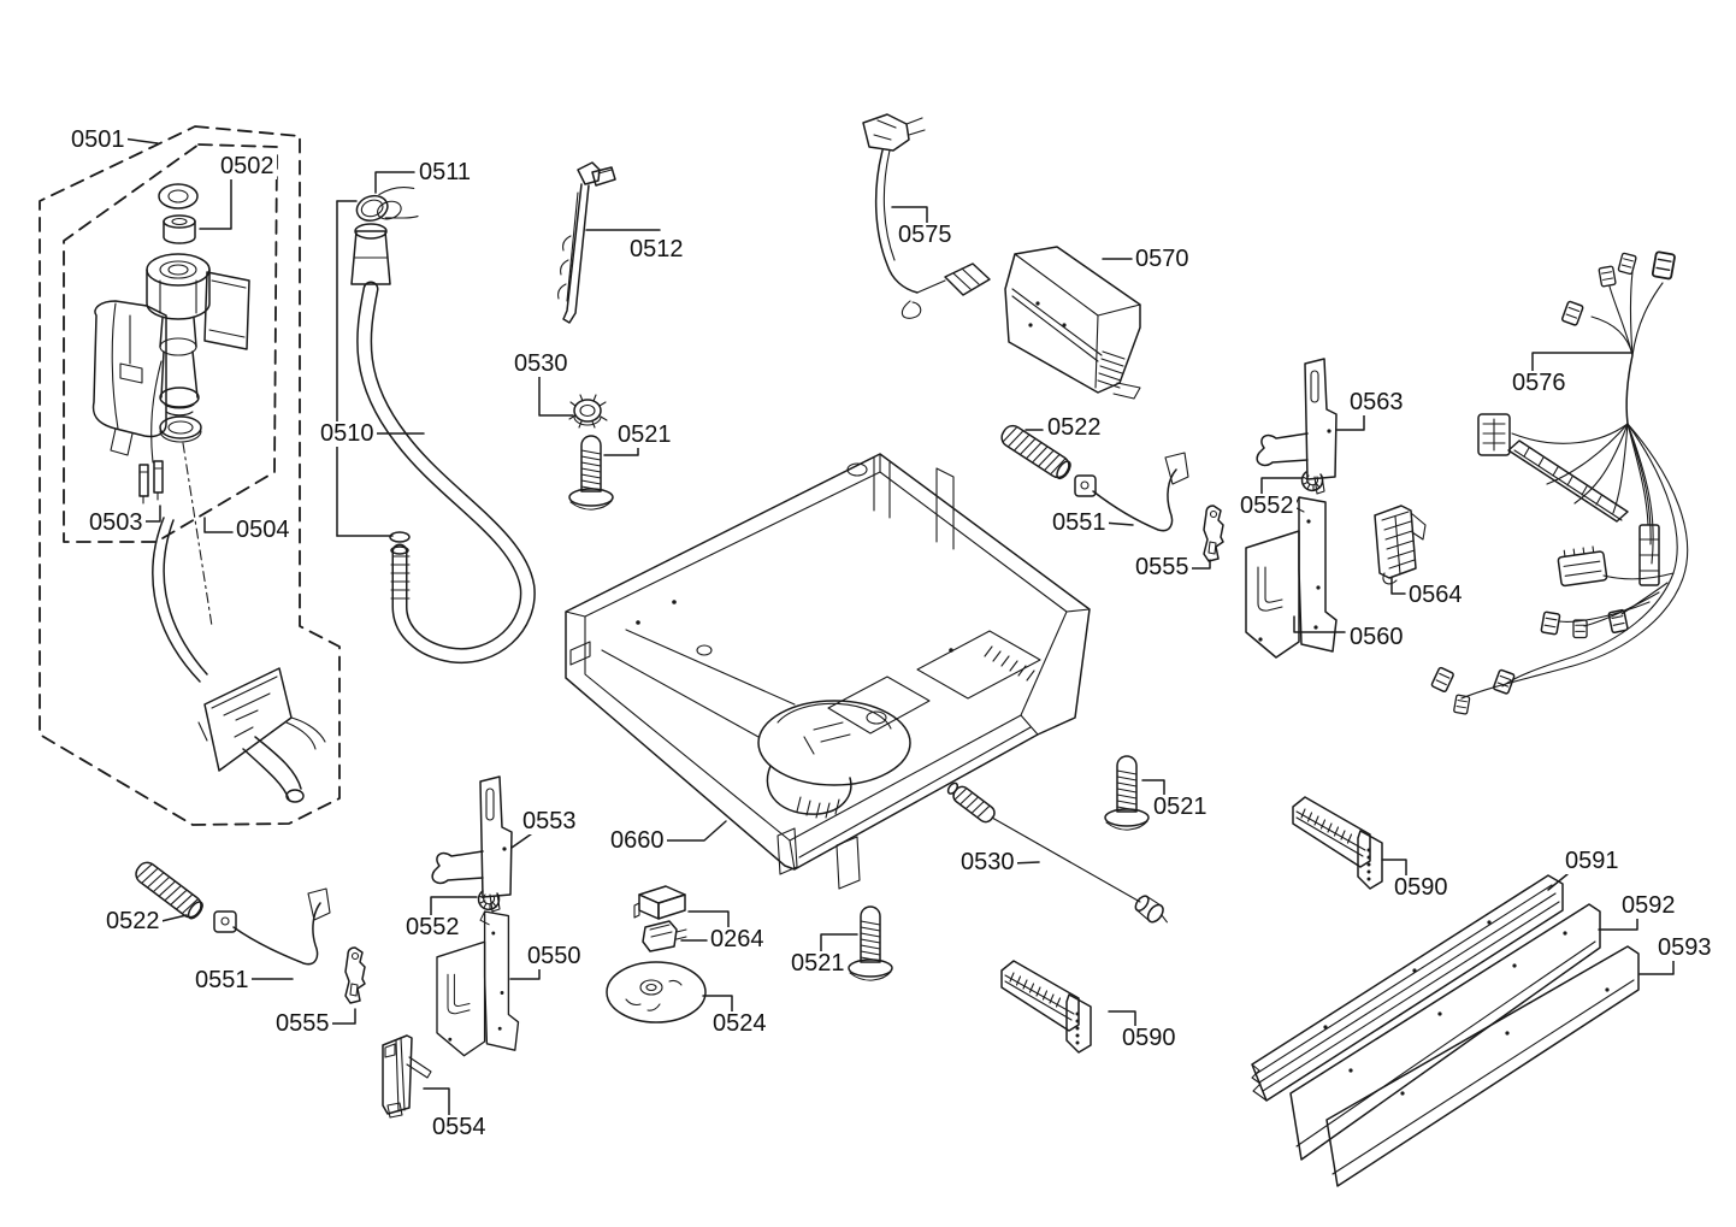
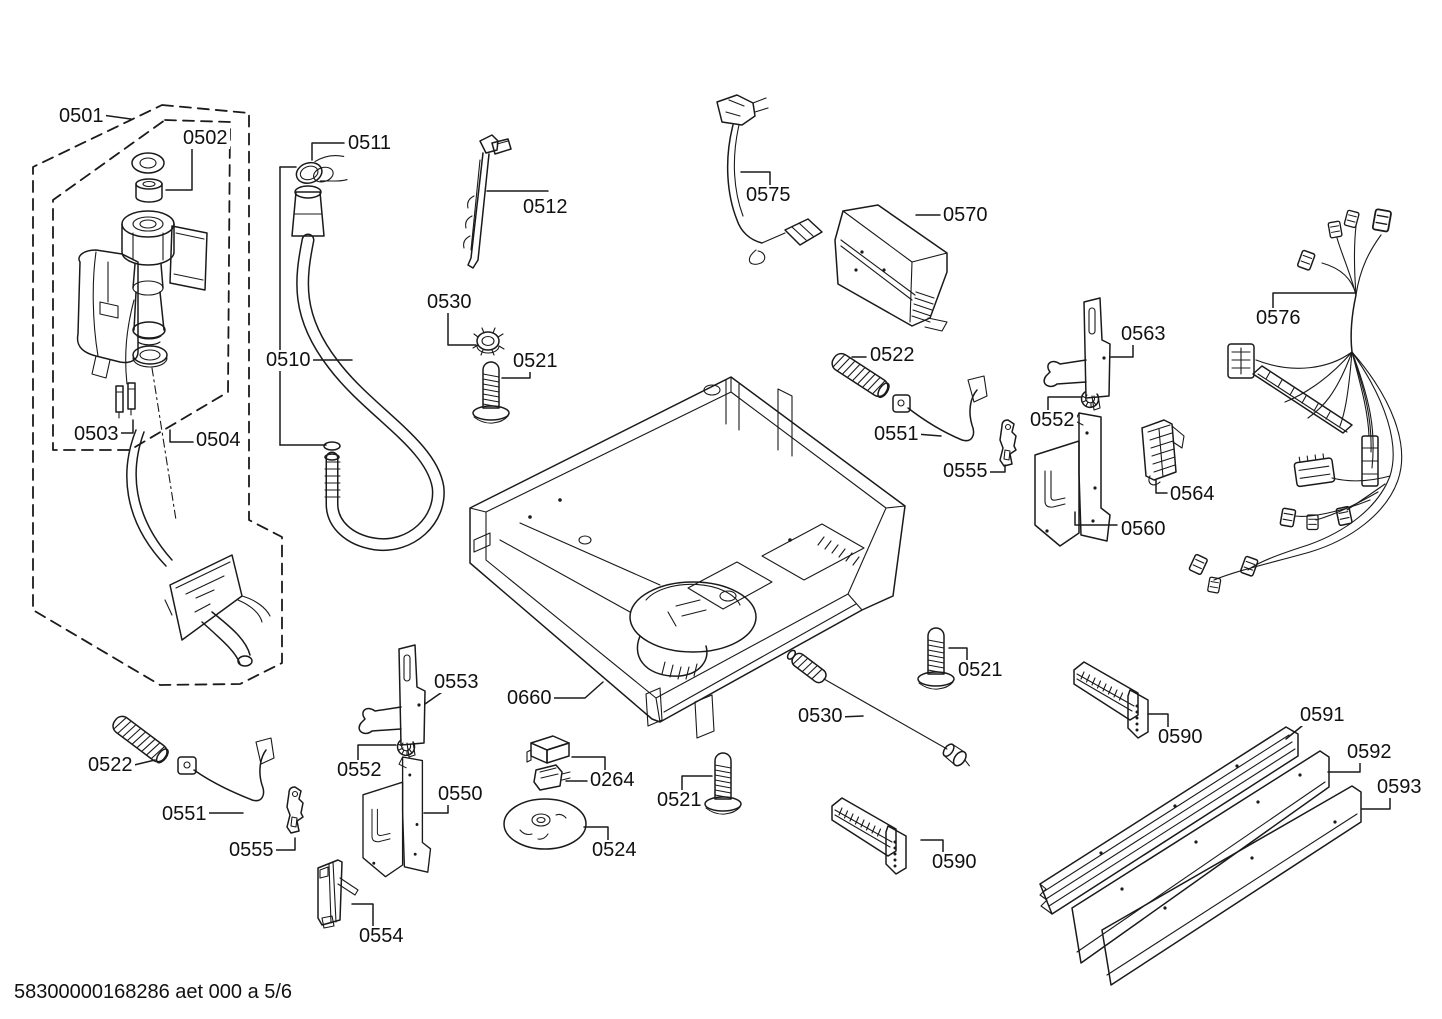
  0501
  0502
  0511
  0512
  0575
  0570
  0530
  0510
  0521
  0522
  0563
  0551
  0552
  0576
  0503
  0504
  0555
  0564
  0560
  0553
  0660
  0521
  0530
  0590
  0591
  0552
  0592
  0522
  0550
  0264
  0593
  0551
  0521
  0555
  0524
  0590
  0554
+ 58300000168286 aet 000 a 5/6
